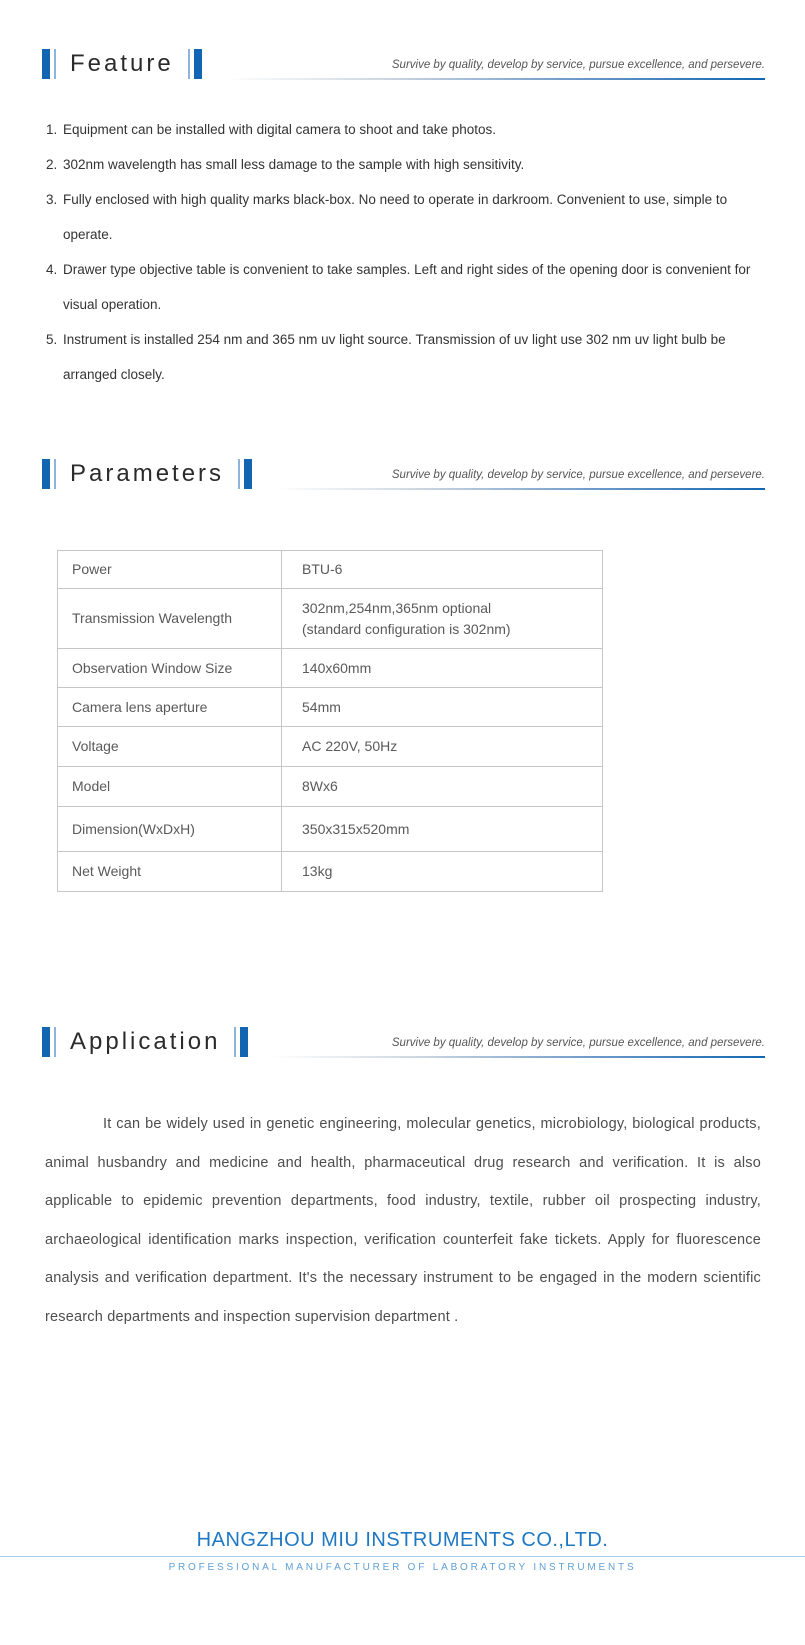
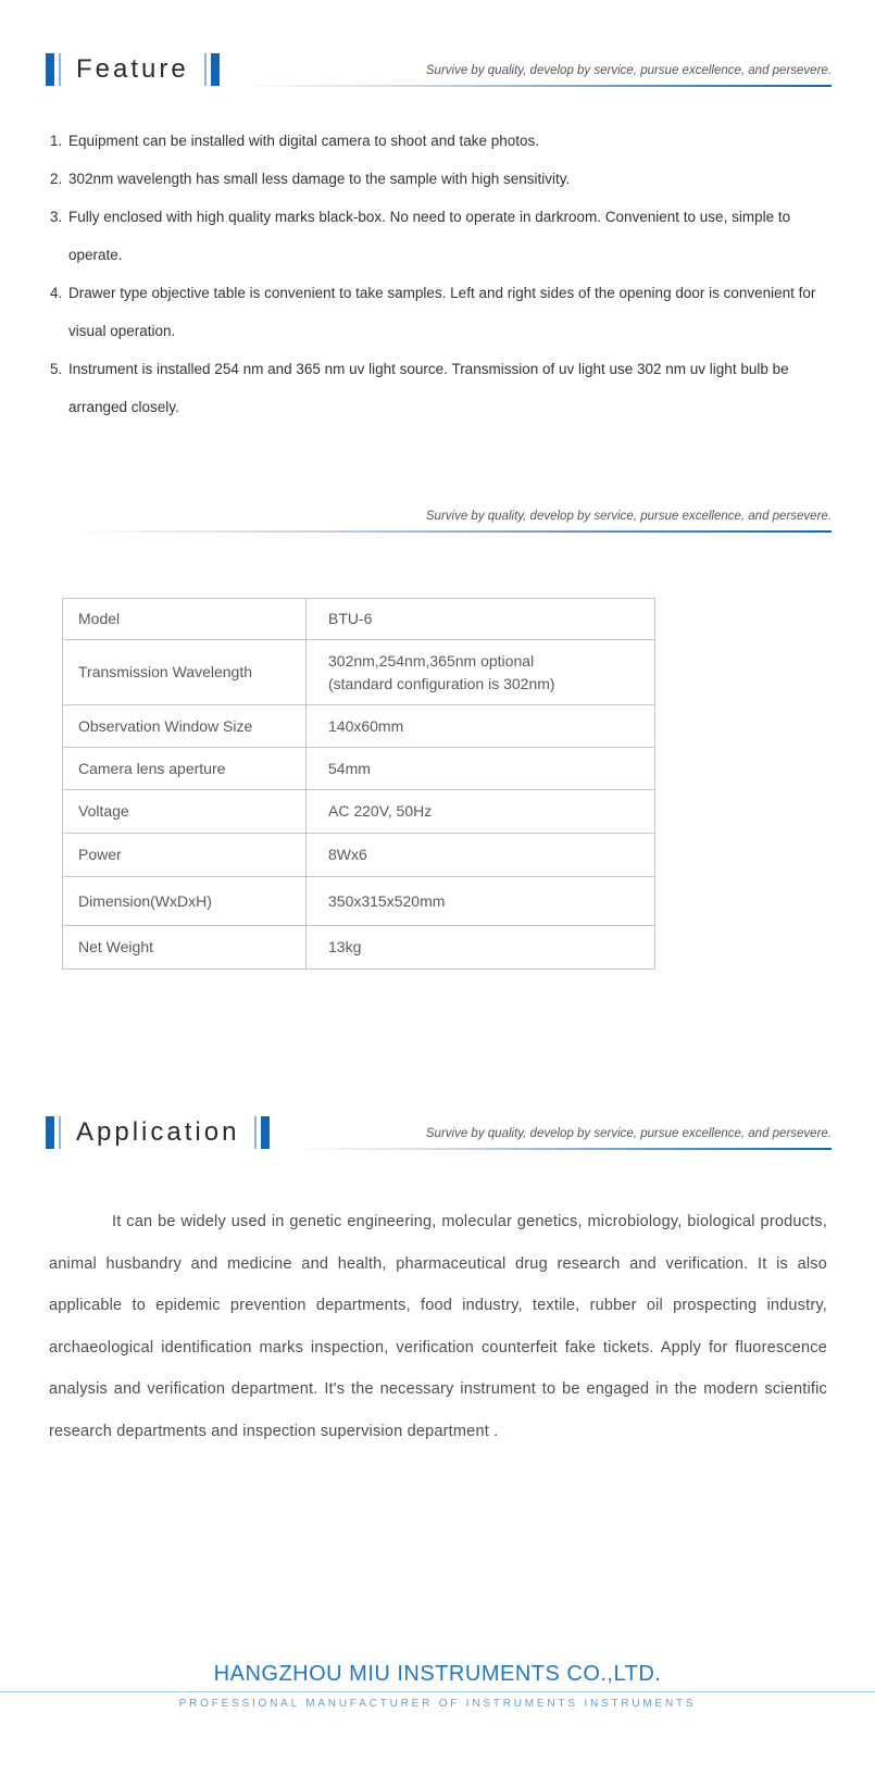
  Feature
  Survive by quality, develop by service, pursue excellence, and persevere.
  1.
  Equipment can be installed with digital camera to shoot and take photos.
  2.
  302nm wavelength has small less damage to the sample with high sensitivity.
  3.
  Fully enclosed with high quality marks black-box. No need to operate in darkroom. Convenient to use, simple to operate.
  4.
  Drawer type objective table is convenient to take samples. Left and right sides of the opening door is convenient for visual operation.
  5.
  Instrument is installed 254 nm and 365 nm uv light source. Transmission of uv light use 302 nm uv light bulb be arranged closely.
- Parameters
  Survive by quality, develop by service, pursue excellence, and persevere.
- Power	BTU-6
+ Model	BTU-6
  Transmission Wavelength	302nm,254nm,365nm optional (standard configuration is 302nm)
  Observation Window Size	140x60mm
  Camera lens aperture	54mm
  Voltage	AC 220V, 50Hz
- Model	8Wx6
+ Power	8Wx6
  Dimension(WxDxH)	350x315x520mm
  Net Weight	13kg
  Application
  Survive by quality, develop by service, pursue excellence, and persevere.
  It can be widely used in genetic engineering, molecular genetics, microbiology, biological products, animal husbandry and medicine and health, pharmaceutical drug research and verification. It is also applicable to epidemic prevention departments, food industry, textile, rubber oil prospecting industry, archaeological identification marks inspection, verification counterfeit fake tickets. Apply for fluorescence analysis and verification department. It's the necessary instrument to be engaged in the modern scientific research departments and inspection supervision department .
  HANGZHOU MIU INSTRUMENTS CO.,LTD.
- PROFESSIONAL MANUFACTURER OF LABORATORY INSTRUMENTS
+ PROFESSIONAL MANUFACTURER OF INSTRUMENTS INSTRUMENTS
